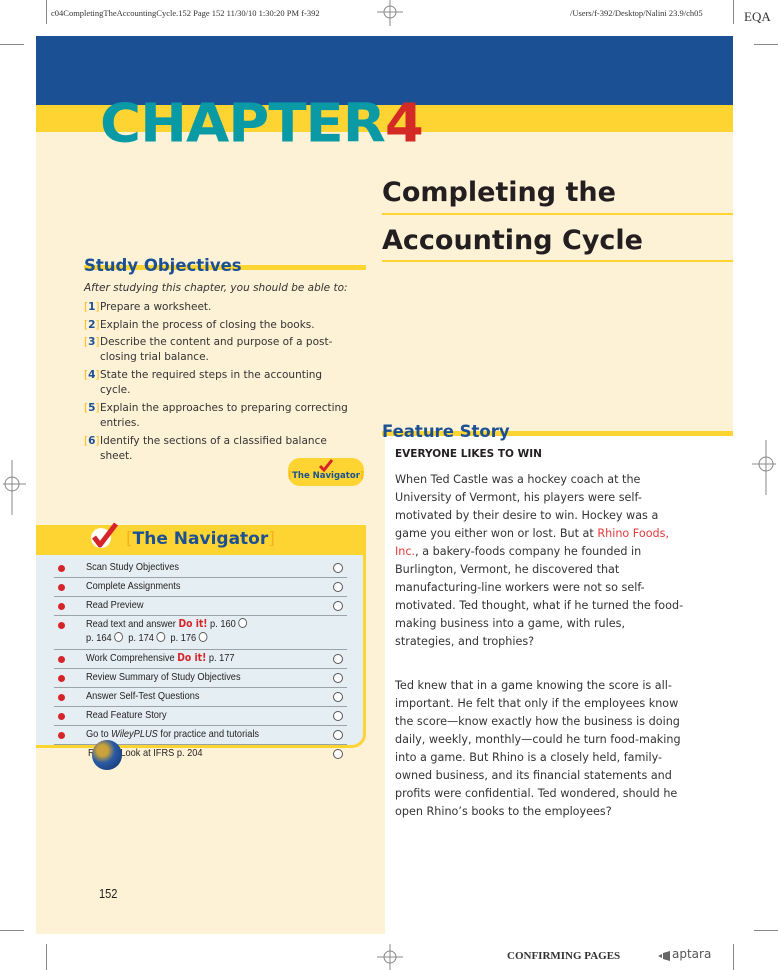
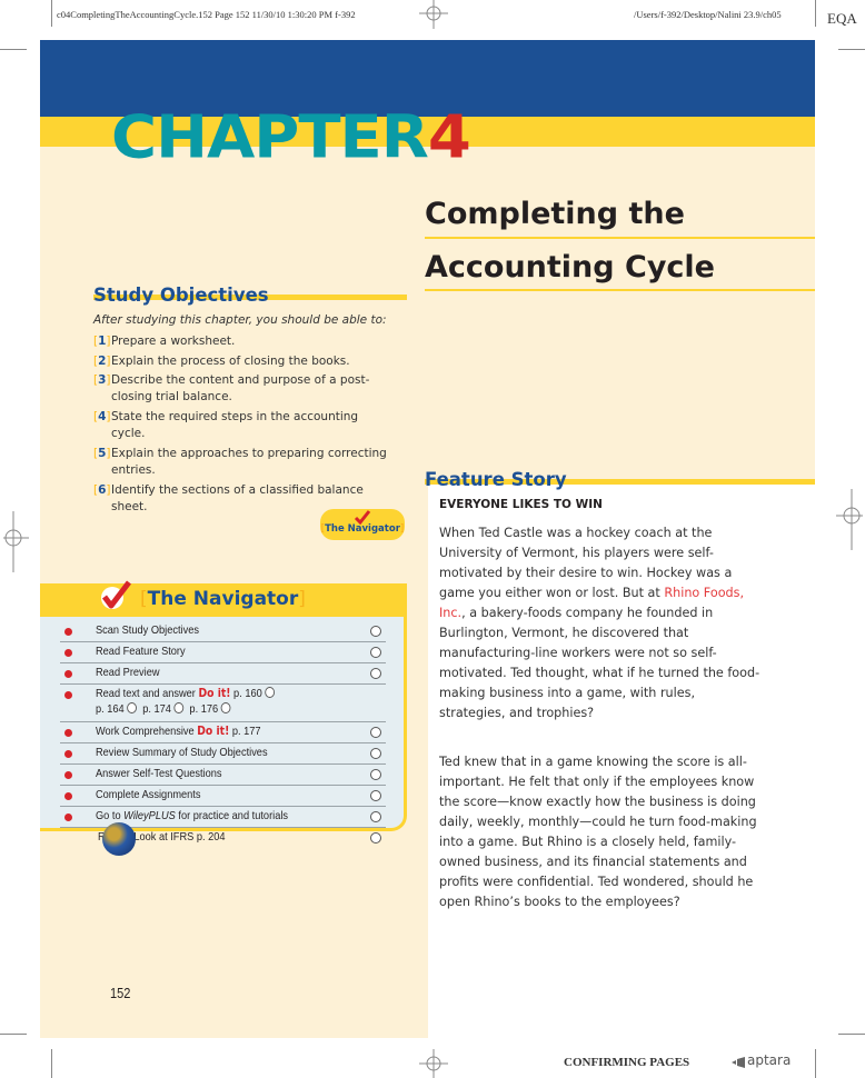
  c04CompletingTheAccountingCycle.152 Page 152 11/30/10 1:30:20 PM f-392
  /Users/f-392/Desktop/Nalini 23.9/ch05
  EQA
  CHAPTER4
  Completing the
  Accounting Cycle
  Study Objectives
  After studying this chapter, you should be able to:
  [1]
  Prepare a worksheet.
  [2]
  Explain the process of closing the books.
  [3]
  Describe the content and purpose of a post-closing trial balance.
  [4]
  State the required steps in the accounting cycle.
  [5]
  Explain the approaches to preparing correcting entries.
  [6]
  Identify the sections of a classified balance sheet.
  [The Navigator]
  [The Navigator]
  Scan Study Objectives
- Complete Assignments
+ Read Feature Story
  Read Preview
  Read text and answer Do it! p. 160
  p. 164 p. 174 p. 176
  Work Comprehensive Do it! p. 177
  Review Summary of Study Objectives
  Answer Self-Test Questions
- Read Feature Story
+ Complete Assignments
  Go to WileyPLUS for practice and tutorials
  Look at IFRS p. 204
  152
  Feature Story
  EVERYONE LIKES TO WIN
  When Ted Castle was a hockey coach at the University of Vermont, his players were self-motivated by their desire to win. Hockey was a game you either won or lost. But at Rhino Foods, Inc., a bakery-foods company he founded in Burlington, Vermont, he discovered that manufacturing-line workers were not so self-motivated. Ted thought, what if he turned the food-making business into a game, with rules, strategies, and trophies?
  Ted knew that in a game knowing the score is all-important. He felt that only if the employees know the score—know exactly how the business is doing daily, weekly, monthly—could he turn food-making into a game. But Rhino is a closely held, family-owned business, and its financial statements and profits were confidential. Ted wondered, should he open Rhino’s books to the employees?
  CONFIRMING PAGES
  aptara
